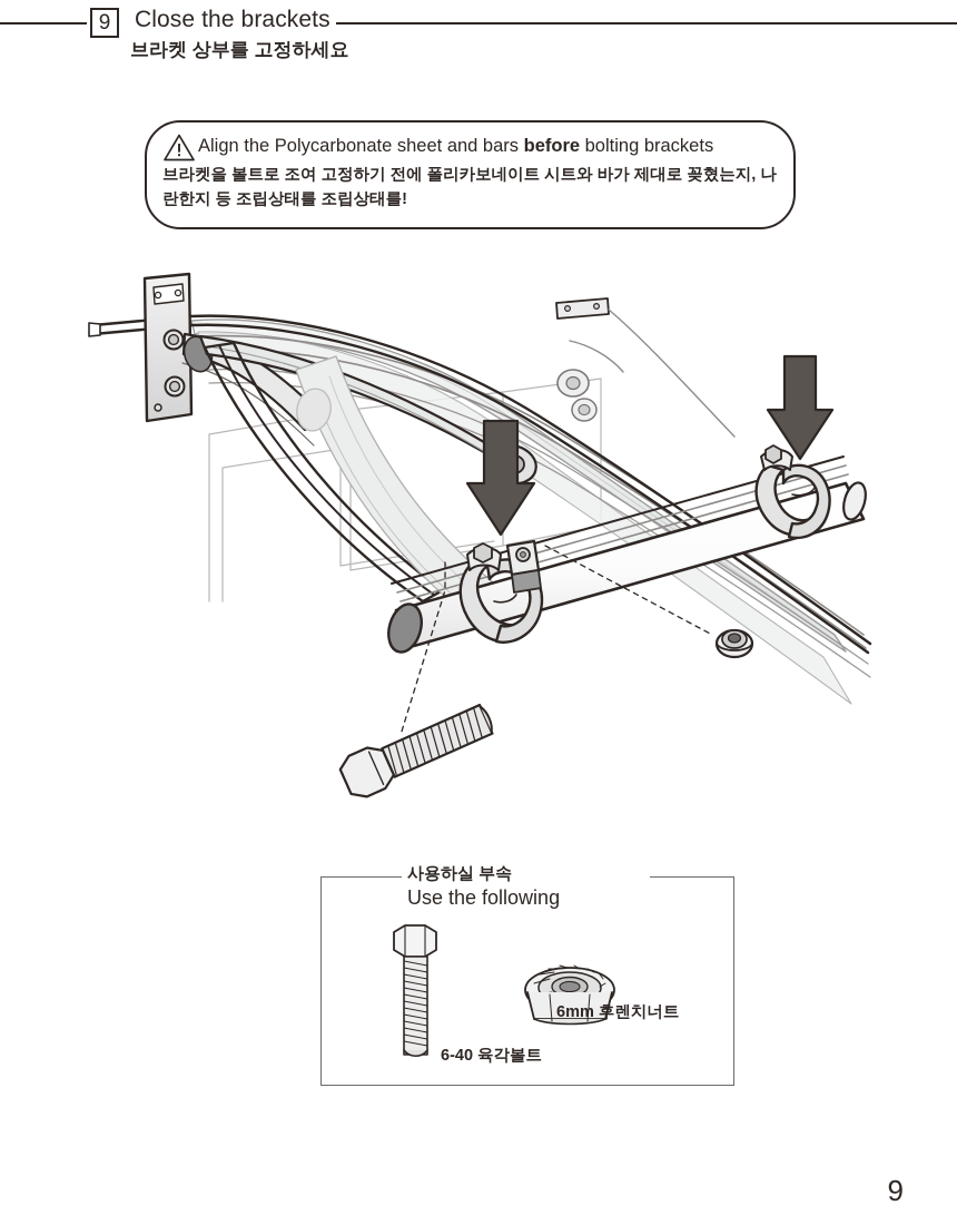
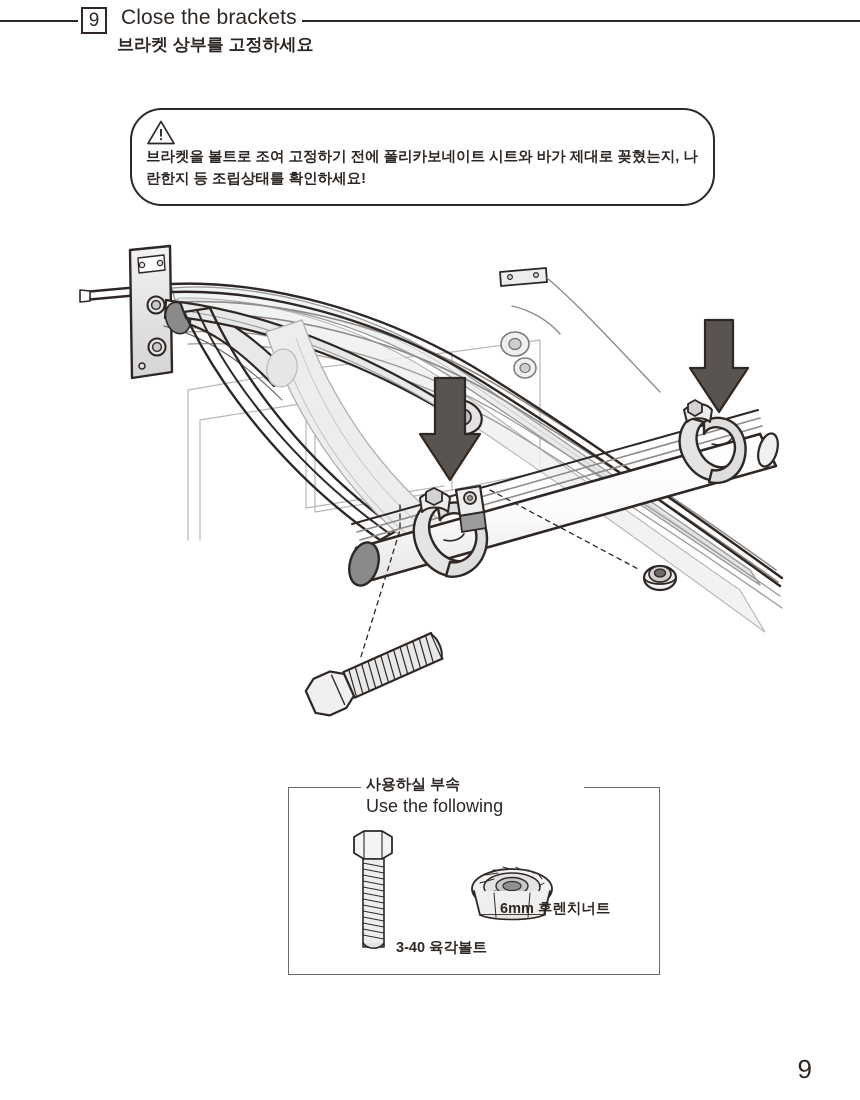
  9
  Close the brackets
  브라켓 상부를 고정하세요
- Align the Polycarbonate sheet and bars before bolting brackets
- 브라켓을 볼트로 조여 고정하기 전에 폴리카보네이트 시트와 바가 제대로 꽂혔는지, 나란한지 등 조립상태를 조립상태를!
+ 브라켓을 볼트로 조여 고정하기 전에 폴리카보네이트 시트와 바가 제대로 꽂혔는지, 나란한지 등 조립상태를 확인하세요!
  사용하실 부속
  Use the following
- 6-40 육각볼트
+ 3-40 육각볼트
  6mm 후렌치너트
  9
